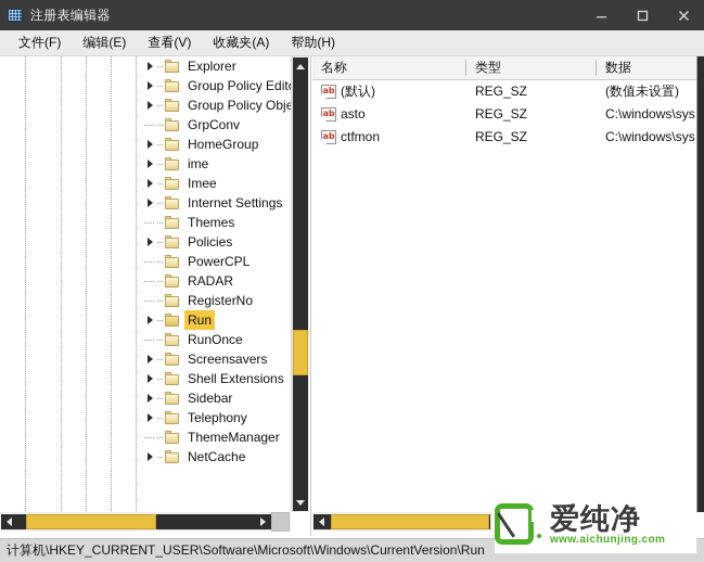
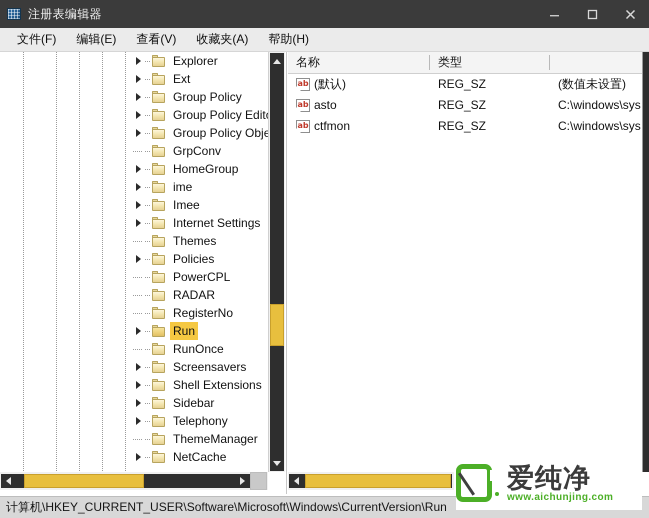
  注册表编辑器
  文件(F)
  编辑(E)
  查看(V)
  收藏夹(A)
  帮助(H)
  Explorer
+ Ext
+ Group Policy
  Group Policy Edit
  Group Policy Obj
  GrpConv
  HomeGroup
  ime
  Imee
  Internet Settings
  Themes
  Policies
  PowerCPL
  RADAR
  RegisterNo
  Run
  RunOnce
  Screensavers
  Shell Extensions
  Sidebar
  Telephony
  ThemeManager
  NetCache
  名称
  类型
- 数据
  ab
  (默认)
  REG_SZ
  (数值未设置)
  ab
  asto
  REG_SZ
  C:\windows\sys
  ab
  ctfmon
  REG_SZ
  C:\windows\sys
  计算机\HKEY_CURRENT_USER\Software\Microsoft\Windows\CurrentVersion\Run
  爱纯净
  www.aichunjing.com
